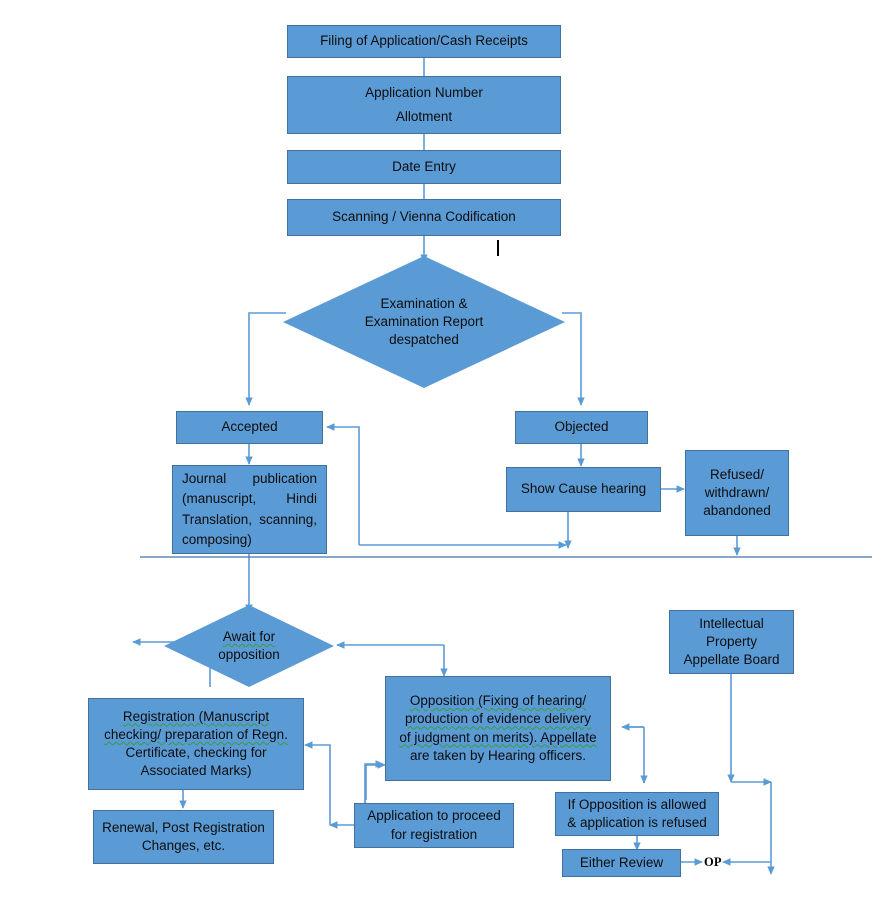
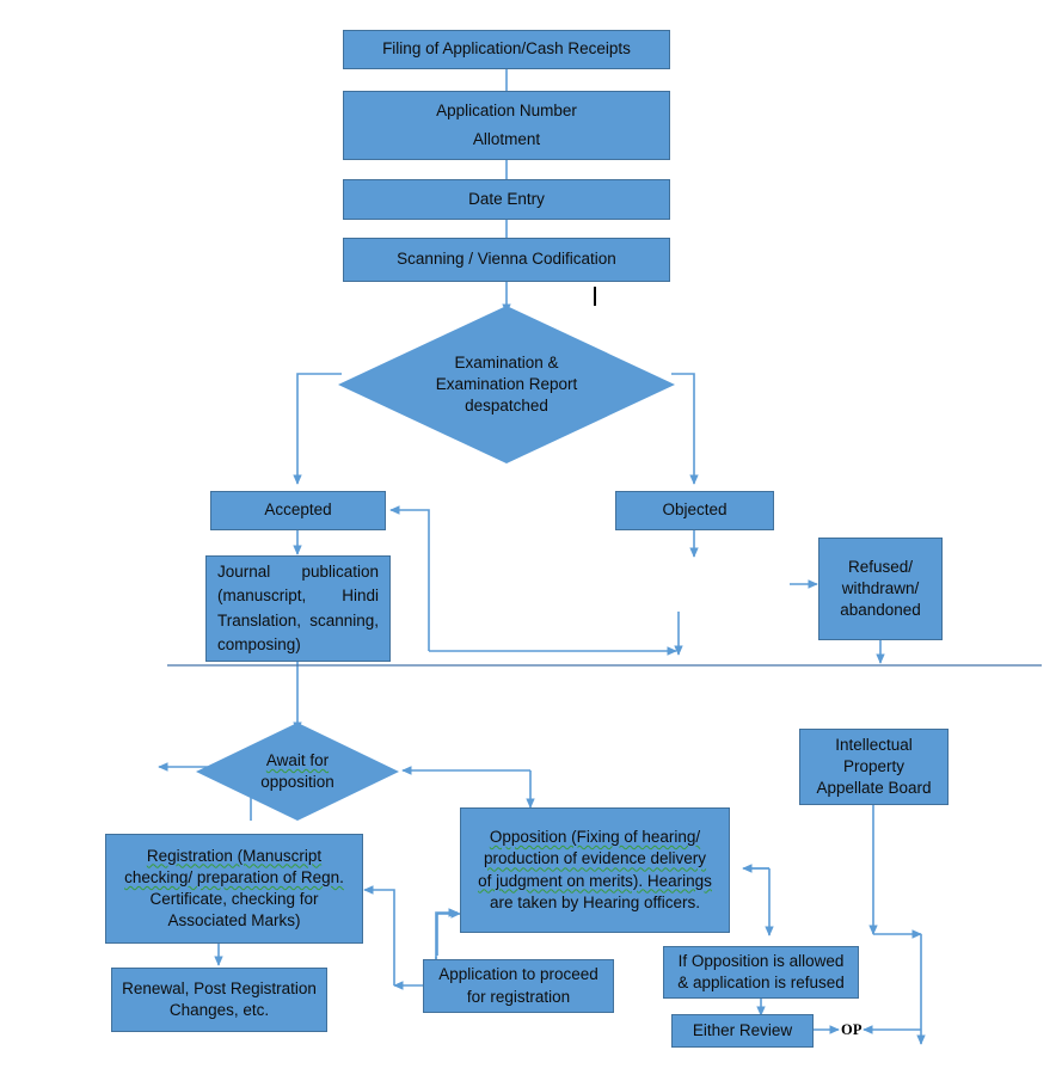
  Filing of Application/Cash Receipts
  Application Number
  Allotment
  Date Entry
  Scanning / Vienna Codification
  Examination &
  Examination Report
  despatched
  Accepted
  Objected
  Journal publication (manuscript, Hindi Translation, scanning, composing)
- Show Cause hearing
  Refused/
  withdrawn/
  abandoned
  Await for
  opposition
  Intellectual
  Property
  Appellate Board
  Registration (Manuscript
  checking/ preparation of Regn.
  Certificate, checking for
  Associated Marks)
  Opposition (Fixing of hearing/
  production of evidence delivery
- of judgment on merits). Appellate
+ of judgment on merits). Hearings
  are taken by Hearing officers.
  Renewal, Post Registration
  Changes, etc.
  Application to proceed
  for registration
  If Opposition is allowed
  & application is refused
  Either Review
  OP
